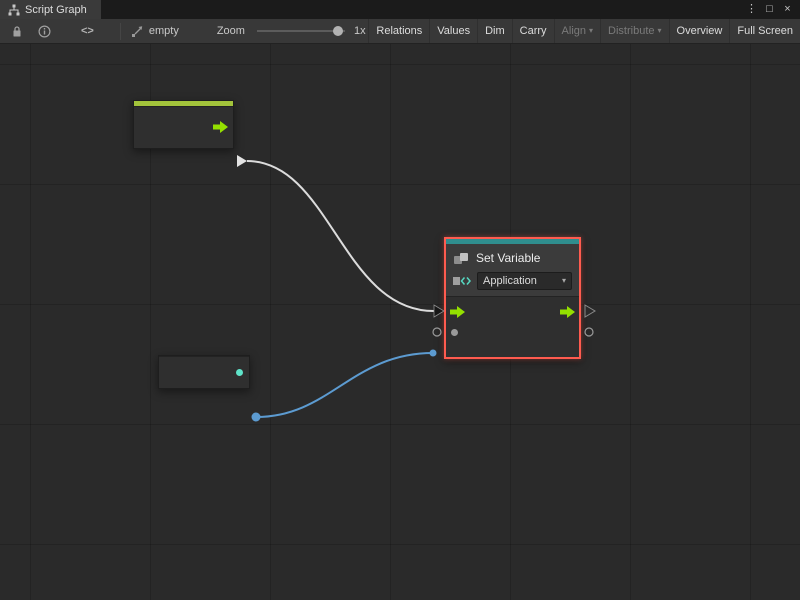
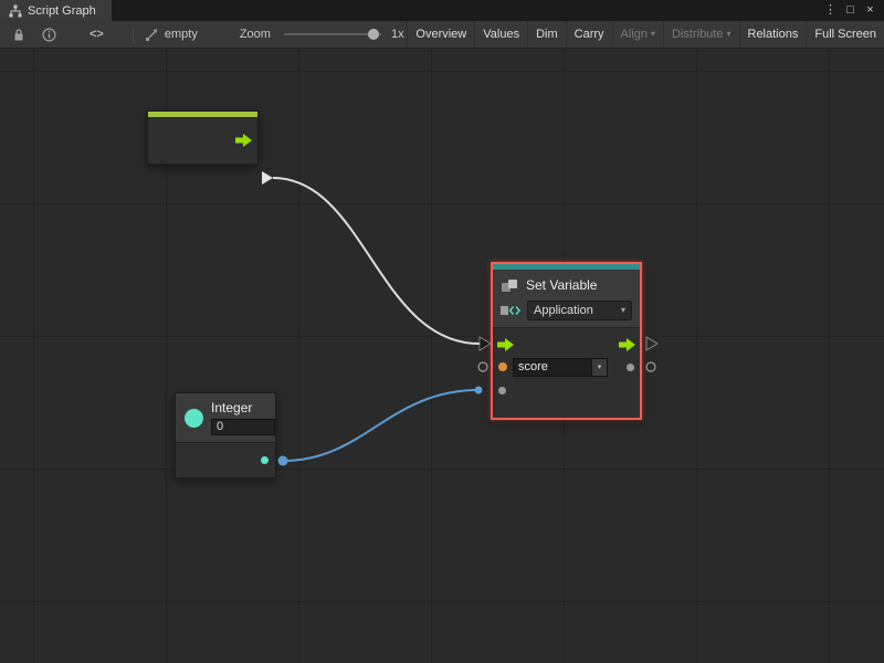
  Script Graph
  ⋮
  □
  ×
  <>
  empty
  Zoom
  1x
- Relations
+ Overview
  Values
  Dim
  Carry
  Align
  ▾
  Distribute
  ▾
- Overview
+ Relations
  Full Screen
  Set Variable
  Application
  ▾
+ score
+ Integer
+ 0
